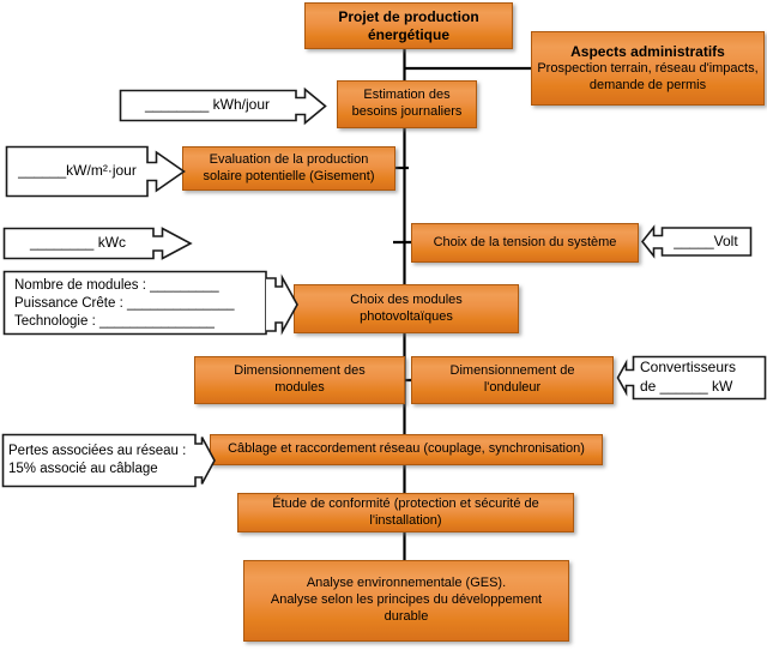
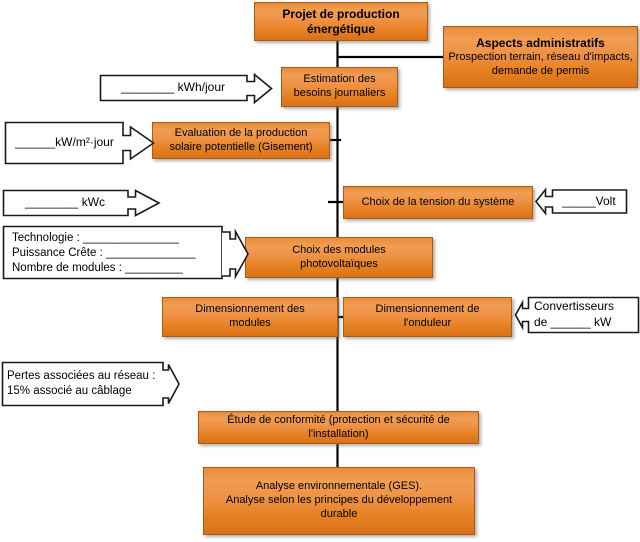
  Projet de production énergétique
  Aspects administratifs
  Prospection terrain, réseau d'impacts, demande de permis
  Estimation des besoins journaliers
  Evaluation de la production solaire potentielle (Gisement)
  Choix de la tension du système
  Choix des modules photovoltaïques
  Dimensionnement des modules
  Dimensionnement de l'onduleur
- Câblage et raccordement réseau (couplage, synchronisation)
  Étude de conformité (protection et sécurité de l'installation)
  Analyse environnementale (GES).
  Analyse selon les principes du développement durable
  ________ kWh/jour
  ______kW/m²·jour
  ________ kWc
  _____Volt
- Nombre de modules : _________
+ Technologie : _______________
  Puissance Crête : ______________
- Technologie : _______________
+ Nombre de modules : _________
  Convertisseurs
  de ______ kW
  Pertes associées au réseau :
  15% associé au câblage
